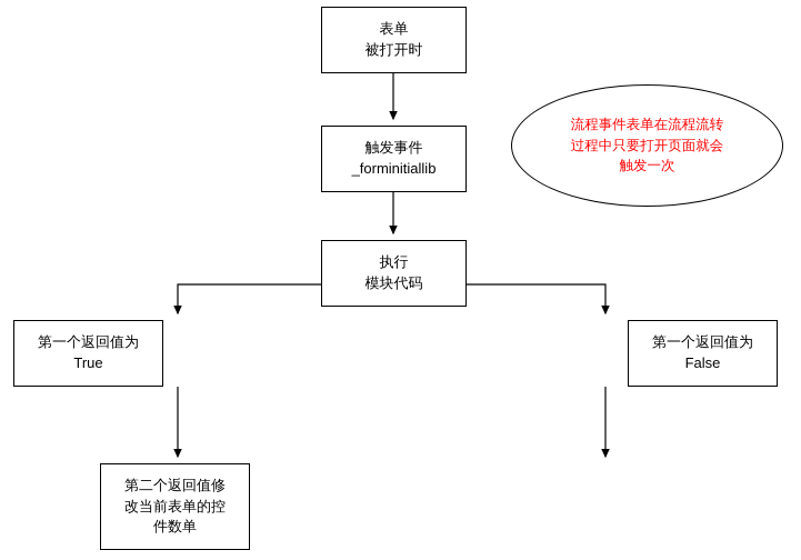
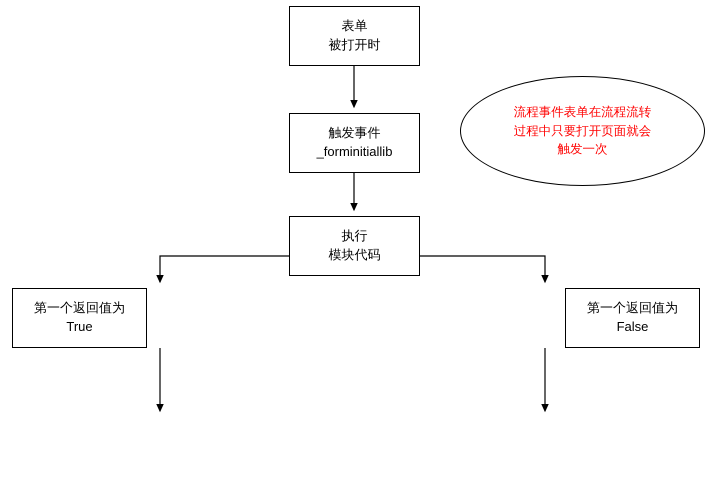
  表单
  被打开时
  触发事件
  _forminitiallib
  执行
  模块代码
  第一个返回值为
  True
  第一个返回值为
  False
- 第二个返回值修
- 改当前表单的控
- 件数单
  流程事件表单在流程流转
  过程中只要打开页面就会
  触发一次
